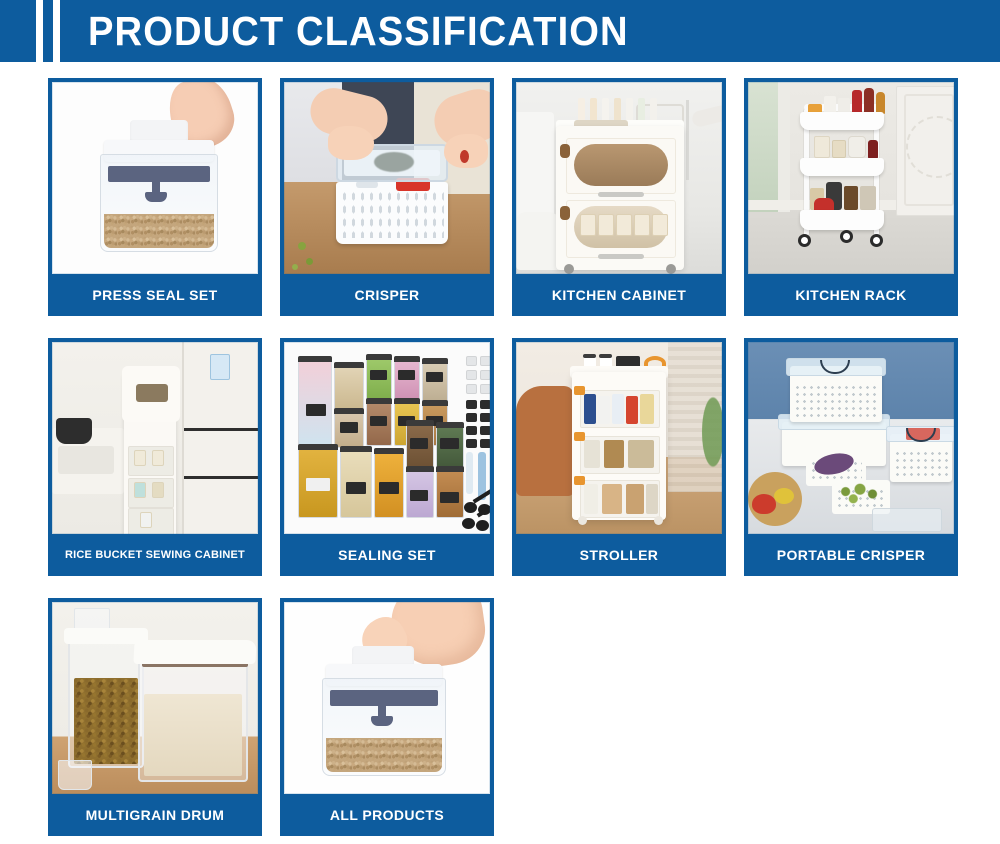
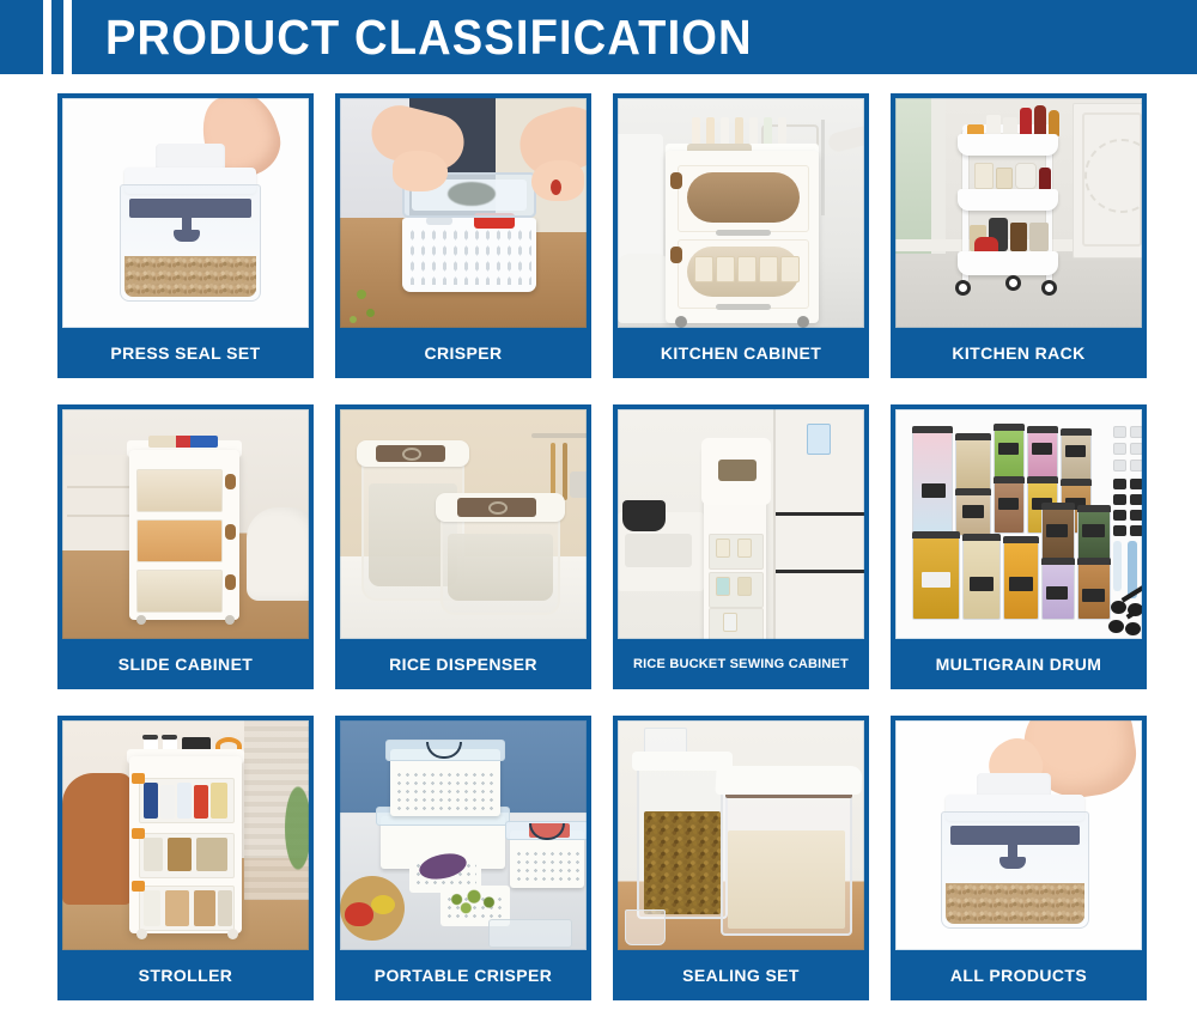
  PRODUCT CLASSIFICATION
  PRESS SEAL SET
  CRISPER
  KITCHEN CABINET
  KITCHEN RACK
+ SLIDE CABINET
+ RICE DISPENSER
  RICE BUCKET SEWING CABINET
- SEALING SET
+ MULTIGRAIN DRUM
  STROLLER
  PORTABLE CRISPER
- MULTIGRAIN DRUM
+ SEALING SET
  ALL PRODUCTS
